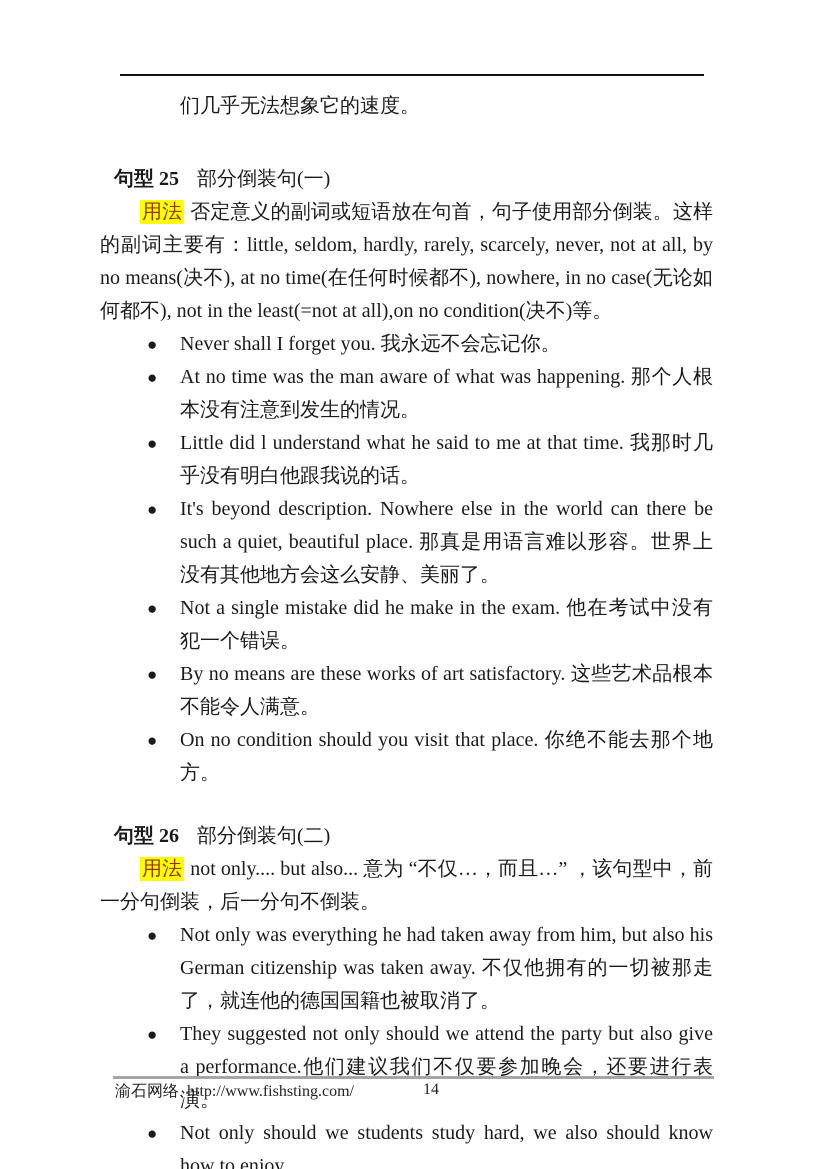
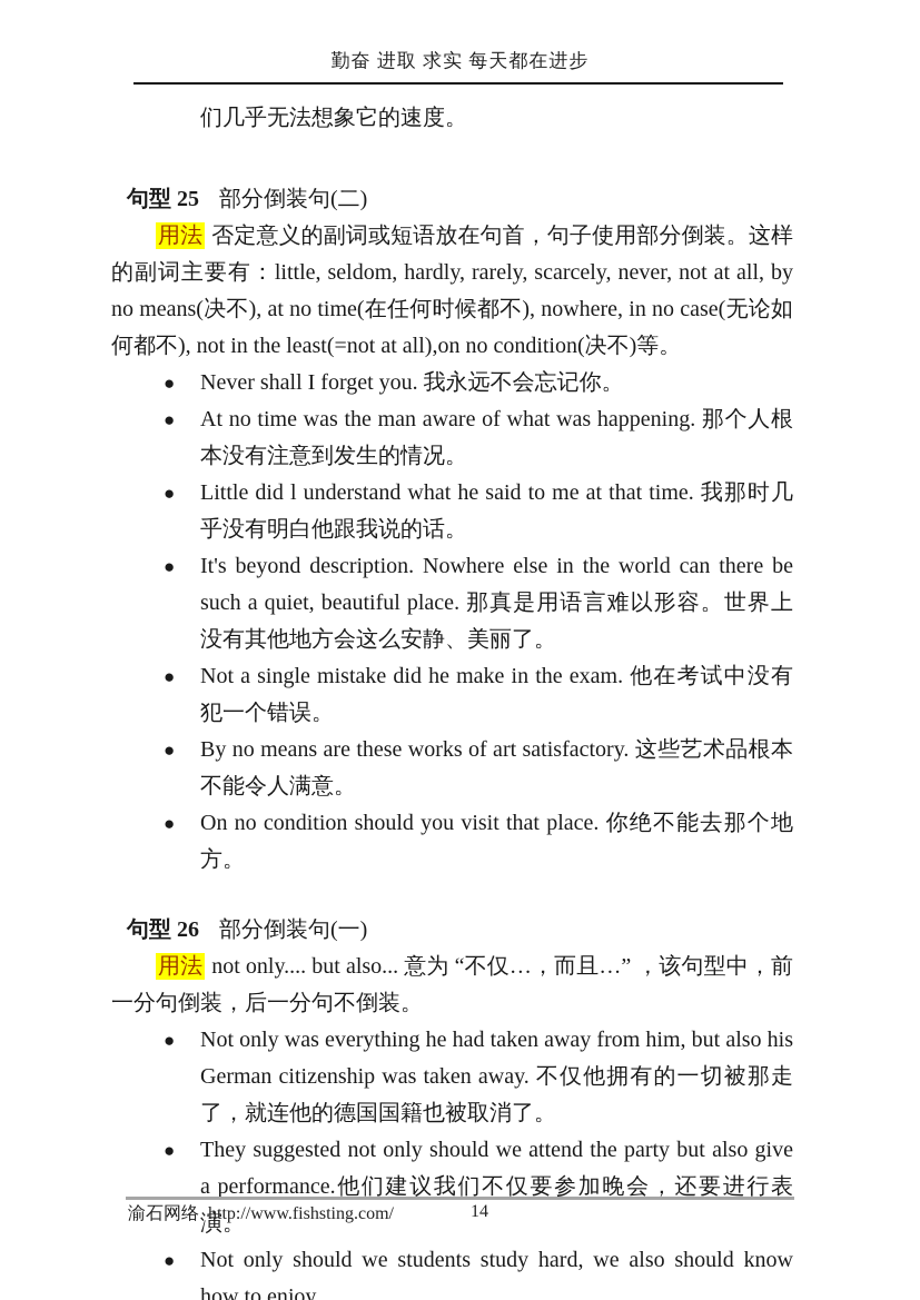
+ 勤奋 进取 求实 每天都在进步
  们几乎无法想象它的速度。
- 句型 25 部分倒装句(一)
+ 句型 25 部分倒装句(二)
  用法 否定意义的副词或短语放在句首，句子使用部分倒装。这样的副词主要有：little, seldom, hardly, rarely, scarcely, never, not at all, by no means(决不), at no time(在任何时候都不), nowhere, in no case(无论如何都不), not in the least(=not at all),on no condition(决不)等。
  ●
  Never shall I forget you. 我永远不会忘记你。
  ●
  At no time was the man aware of what was happening. 那个人根本没有注意到发生的情况。
  ●
  Little did l understand what he said to me at that time. 我那时几乎没有明白他跟我说的话。
  ●
  It's beyond description. Nowhere else in the world can there be such a quiet, beautiful place. 那真是用语言难以形容。世界上没有其他地方会这么安静、美丽了。
  ●
  Not a single mistake did he make in the exam. 他在考试中没有犯一个错误。
  ●
  By no means are these works of art satisfactory. 这些艺术品根本不能令人满意。
  ●
  On no condition should you visit that place. 你绝不能去那个地方。
- 句型 26 部分倒装句(二)
+ 句型 26 部分倒装句(一)
  用法 not only.... but also... 意为 “不仅…，而且…” ，该句型中，前一分句倒装，后一分句不倒装。
  ●
  Not only was everything he had taken away from him, but also his German citizenship was taken away. 不仅他拥有的一切被那走了，就连他的德国国籍也被取消了。
  ●
  They suggested not only should we attend the party but also give a performance.他们建议我们不仅要参加晚会，还要进行表演。
  ●
  Not only should we students study hard, we also should know how to enjoy
  渝石网络 http://www.fishsting.com/
  14
